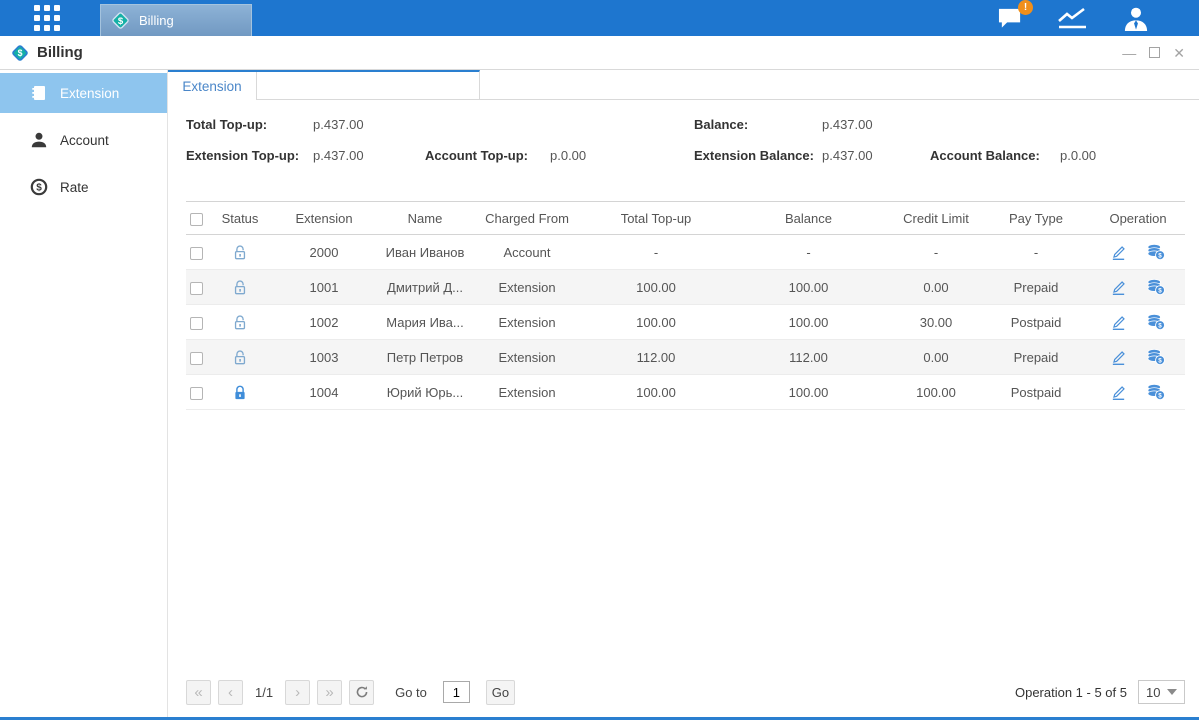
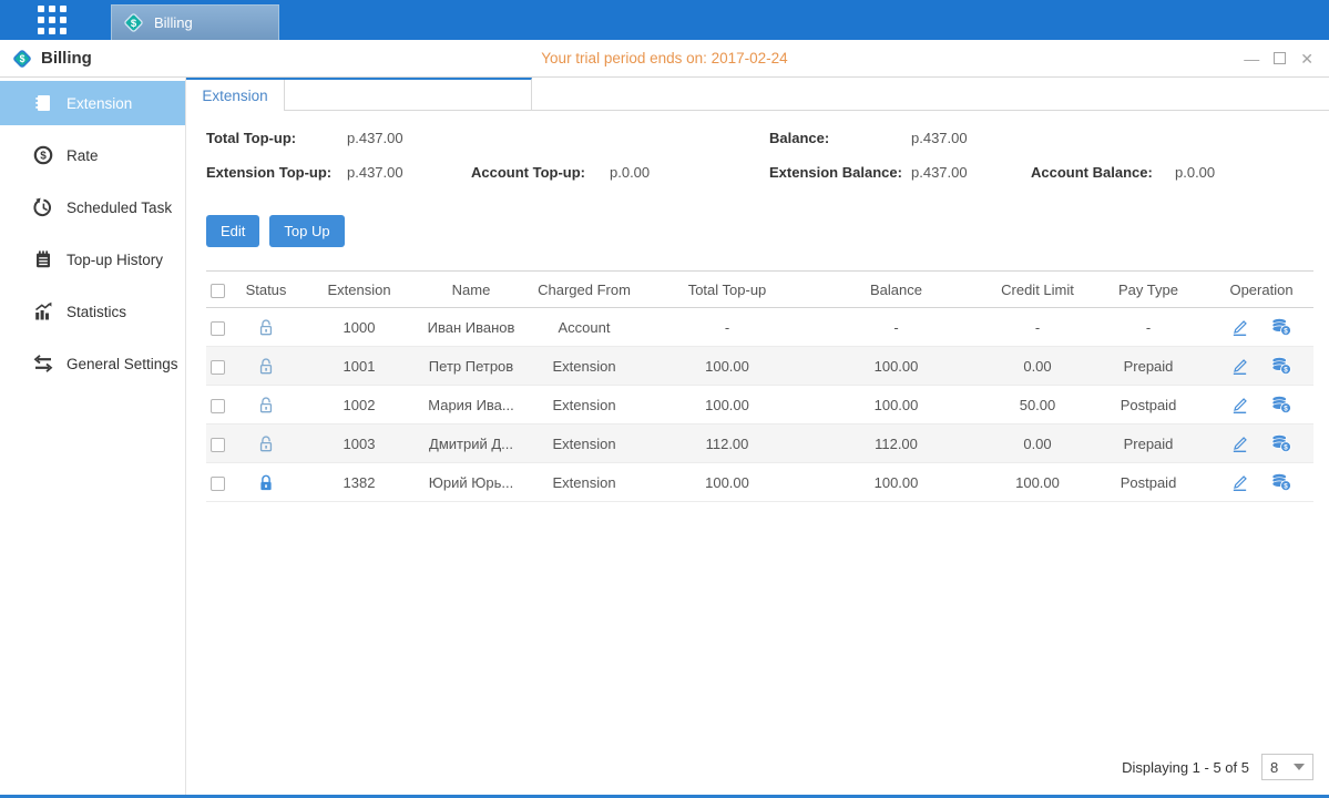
  $
  Billing
- !
  $
  Billing
+ Your trial period ends on: 2017-02-24
  —
  ✕
  Extension
- Account
  $
  Rate
+ Scheduled Task
+ Top-up History
+ Statistics
+ General Settings
  Extension
  Total Top-up:
  p.437.00
  Balance:
  p.437.00
  Extension Top-up:
  p.437.00
  Account Top-up:
  p.0.00
  Extension Balance:
  p.437.00
  Account Balance:
  p.0.00
+ Edit
+ Top Up
  	Status	Extension	Name	Charged From	Total Top-up	Balance	Credit Limit	Pay Type	Operation
- 		2000	Иван Иванов	Account	-	-	-	-
+ 		1000	Иван Иванов	Account	-	-	-	-
- 		1001	Дмитрий Д...	Extension	100.00	100.00	0.00	Prepaid
+ 		1001	Петр Петров	Extension	100.00	100.00	0.00	Prepaid
- 		1002	Мария Ива...	Extension	100.00	100.00	30.00	Postpaid
+ 		1002	Мария Ива...	Extension	100.00	100.00	50.00	Postpaid
- 		1003	Петр Петров	Extension	112.00	112.00	0.00	Prepaid
+ 		1003	Дмитрий Д...	Extension	112.00	112.00	0.00	Prepaid
- 		1004	Юрий Юрь...	Extension	100.00	100.00	100.00	Postpaid
+ 		1382	Юрий Юрь...	Extension	100.00	100.00	100.00	Postpaid
- «
- ‹
- 1/1
- ›
- »
- Go to
- 1
- Go
- Operation 1 - 5 of 5
+ Displaying 1 - 5 of 5
- 10
+ 8
